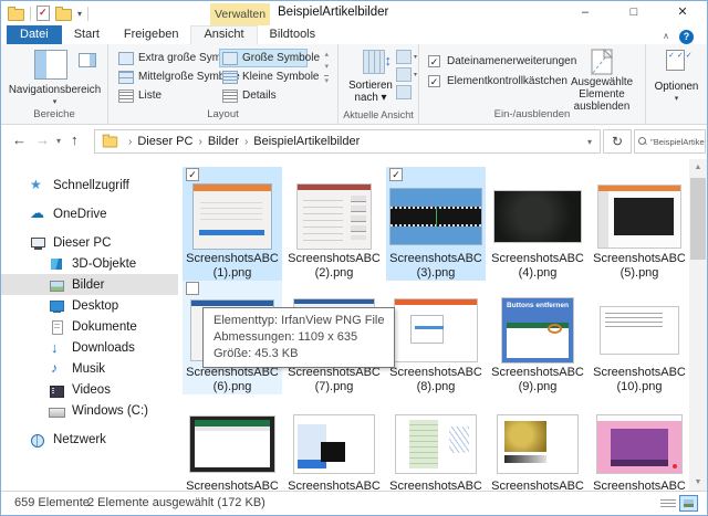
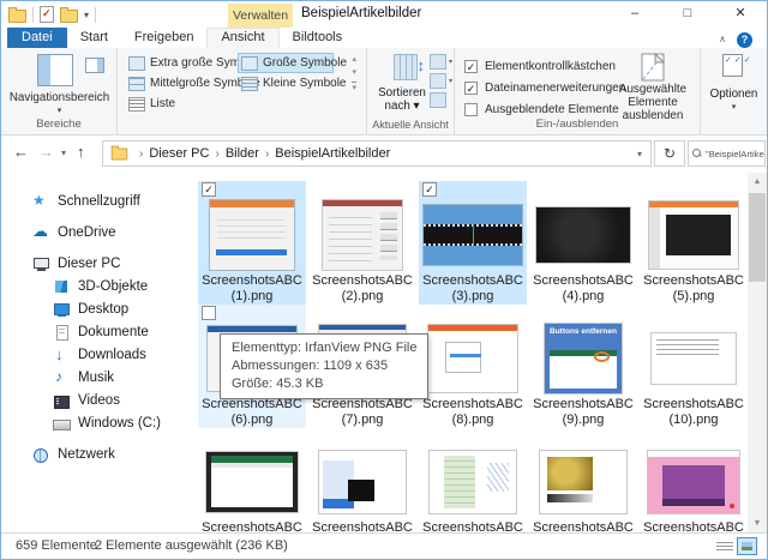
  ▾
  Verwalten
  BeispielArtikelbilder
  –
  □
  ✕
  Datei
  Start
  Freigeben
  Ansicht
  Bildtools
  ∧
  ?
  Navigationsbereich
  Bereiche
  Extra große Sym
  Mittelgroße Sym
  Liste
  Große Symbole
  Kleine Symbole
- Details
- Layout
  Sortieren
  nach ▾
  Aktuelle Ansicht
  ✓
- Dateinamenerweiterungen
+ Elementkontrollkästchen
  ✓
- Elementkontrollkästchen
+ Dateinamenerweiterungen
+ Ausgeblendete Elemente
  Ausgewählte Elemente ausblenden
  Ein-/ausblenden
  Optionen
  ←
  →
  ▾
  ↑
  ›
  Dieser PC › Bilder › BeispielArtikelbilder
  ▾
  ↻
  Schnellzugriff
  OneDrive
  Dieser PC
  3D-Objekte
- Bilder
  Desktop
  Dokumente
  Downloads
  Musik
  Videos
  Windows (C:)
  Netzwerk
  ✓
  ScreenshotsABC
  (1).png
  ScreenshotsABC
  (2).png
  ✓
  ScreenshotsABC
  (3).png
  ScreenshotsABC
  (4).png
  ScreenshotsABC
  (5).png
  ScreenshotsABC
  (6).png
  ScreenshotsABC
  (7).png
  ScreenshotsABC
  (8).png
  ScreenshotsABC
  (9).png
  ScreenshotsABC
  (10).png
  ScreenshotsABC
  ScreenshotsABC
  ScreenshotsABC
  ScreenshotsABC
  ScreenshotsABC
  Elementtyp: IrfanView PNG File
  Abmessungen: 1109 x 635
  Größe: 45.3 KB
  659 Elemente
- 2 Elemente ausgewählt (172 KB)
+ 2 Elemente ausgewählt (236 KB)
